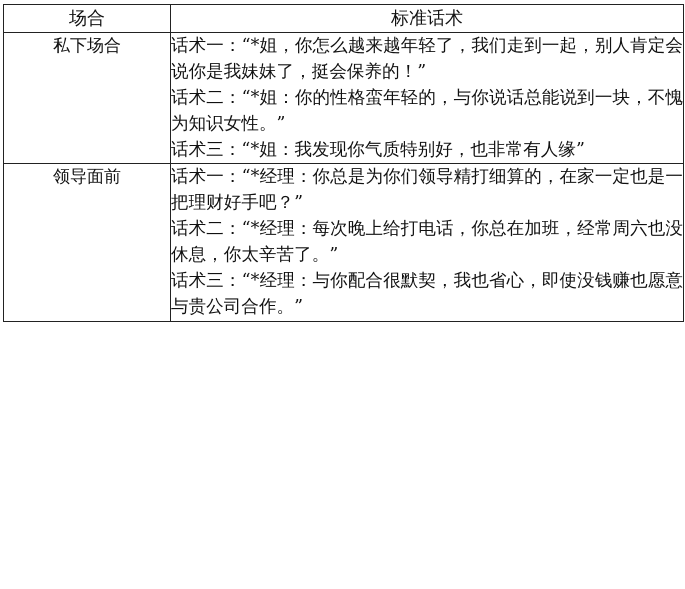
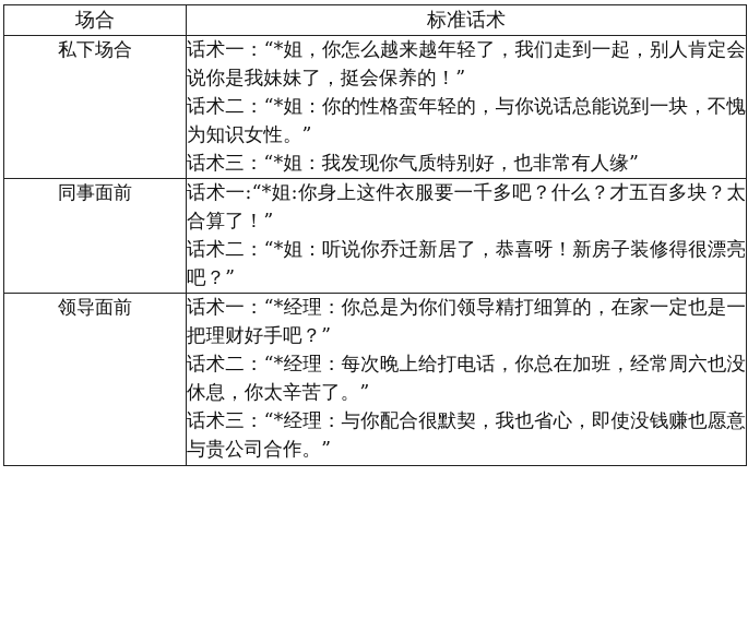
  场合	标准话术
  私下场合	话术一：“*姐，你怎么越来越年轻了，我们走到一起，别人肯定会说你是我妹妹了，挺会保养的！” 话术二：“*姐：你的性格蛮年轻的，与你说话总能说到一块，不愧为知识女性。” 话术三：“*姐：我发现你气质特别好，也非常有人缘”
+ 同事面前	话术一:“*姐:你身上这件衣服要一千多吧？什么？才五百多块？太合算了！” 话术二：“*姐：听说你乔迁新居了，恭喜呀！新房子装修得很漂亮吧？”
  领导面前	话术一：“*经理：你总是为你们领导精打细算的，在家一定也是一把理财好手吧？” 话术二：“*经理：每次晚上给打电话，你总在加班，经常周六也没休息，你太辛苦了。” 话术三：“*经理：与你配合很默契，我也省心，即使没钱赚也愿意与贵公司合作。”
